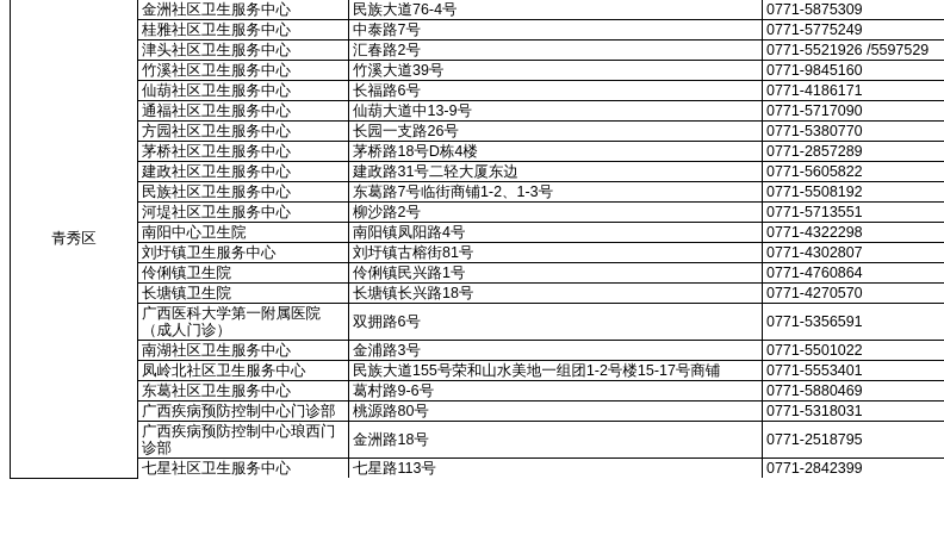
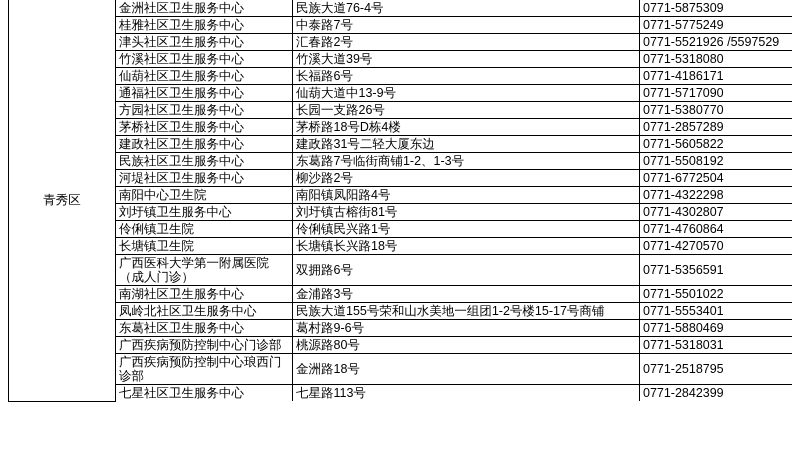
  青秀区	金洲社区卫生服务中心	民族大道76-4号	0771-5875309
  桂雅社区卫生服务中心	中泰路7号	0771-5775249
  津头社区卫生服务中心	汇春路2号	0771-5521926 /5597529
- 竹溪社区卫生服务中心	竹溪大道39号	0771-9845160
+ 竹溪社区卫生服务中心	竹溪大道39号	0771-5318080
  仙葫社区卫生服务中心	长福路6号	0771-4186171
  通福社区卫生服务中心	仙葫大道中13-9号	0771-5717090
  方园社区卫生服务中心	长园一支路26号	0771-5380770
  茅桥社区卫生服务中心	茅桥路18号D栋4楼	0771-2857289
  建政社区卫生服务中心	建政路31号二轻大厦东边	0771-5605822
  民族社区卫生服务中心	东葛路7号临街商铺1-2、1-3号	0771-5508192
- 河堤社区卫生服务中心	柳沙路2号	0771-5713551
+ 河堤社区卫生服务中心	柳沙路2号	0771-6772504
  南阳中心卫生院	南阳镇凤阳路4号	0771-4322298
  刘圩镇卫生服务中心	刘圩镇古榕街81号	0771-4302807
  伶俐镇卫生院	伶俐镇民兴路1号	0771-4760864
  长塘镇卫生院	长塘镇长兴路18号	0771-4270570
  广西医科大学第一附属医院（成人门诊）	双拥路6号	0771-5356591
  南湖社区卫生服务中心	金浦路3号	0771-5501022
  凤岭北社区卫生服务中心	民族大道155号荣和山水美地一组团1-2号楼15-17号商铺	0771-5553401
  东葛社区卫生服务中心	葛村路9-6号	0771-5880469
  广西疾病预防控制中心门诊部	桃源路80号	0771-5318031
  广西疾病预防控制中心琅西门诊部	金洲路18号	0771-2518795
  七星社区卫生服务中心	七星路113号	0771-2842399
